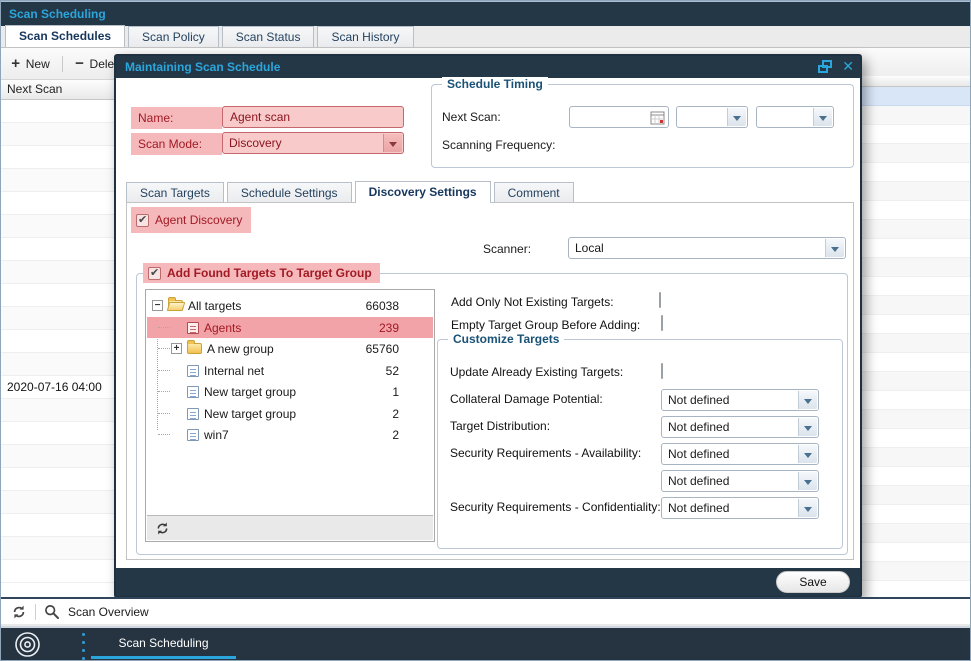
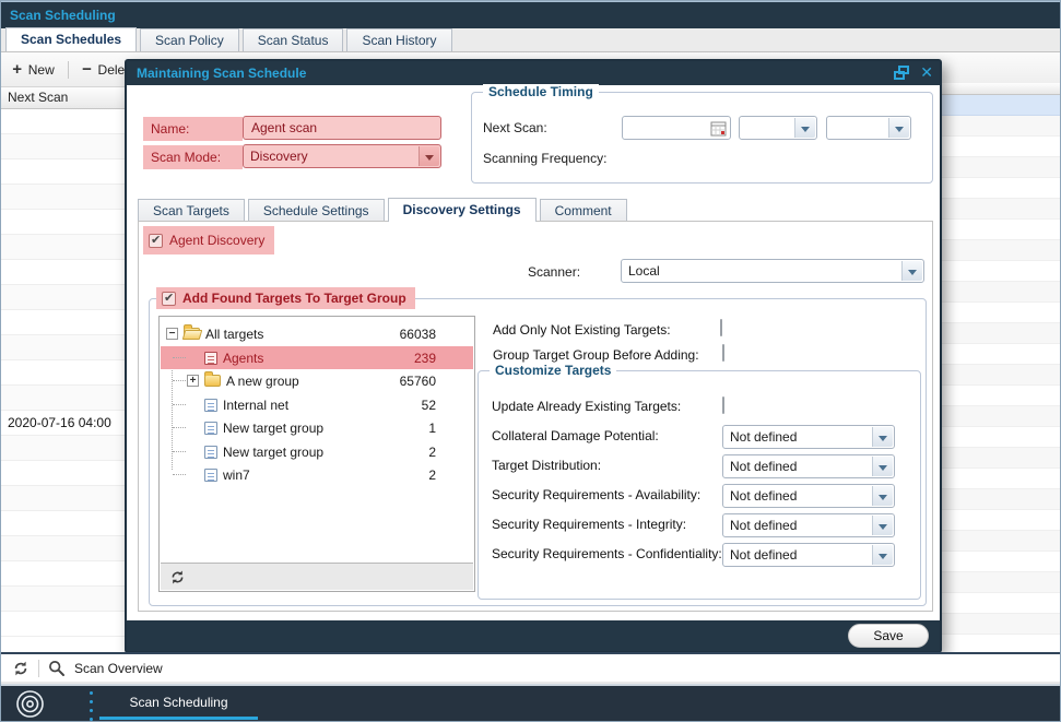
  Scan Scheduling
  Scan Schedules
  Scan Policy
  Scan Status
  Scan History
  New
  Next Scan
  2020-07-16 04:00
  Maintaining Scan Schedule
  Name:
  Agent scan
  Scan Mode:
  Discovery
  Schedule Timing
  Next Scan:
  Scanning Frequency:
  Scan Targets
  Schedule Settings
  Discovery Settings
  Comment
  Agent Discovery
  Scanner:
  Local
  Add Found Targets To Target Group
  All targets
  66038
  Agents
  239
  A new group
  65760
  Internal net
  52
  New target group
  1
  New target group
  2
  win7
  2
  Add Only Not Existing Targets:
- Empty Target Group Before Adding:
+ Group Target Group Before Adding:
  Customize Targets
  Update Already Existing Targets:
  Collateral Damage Potential:
  Not defined
  Target Distribution:
  Not defined
  Security Requirements - Availability:
  Not defined
+ Security Requirements - Integrity:
  Not defined
  Security Requirements - Confidentiality:
  Not defined
  Save
  Scan Overview
  Scan Scheduling
